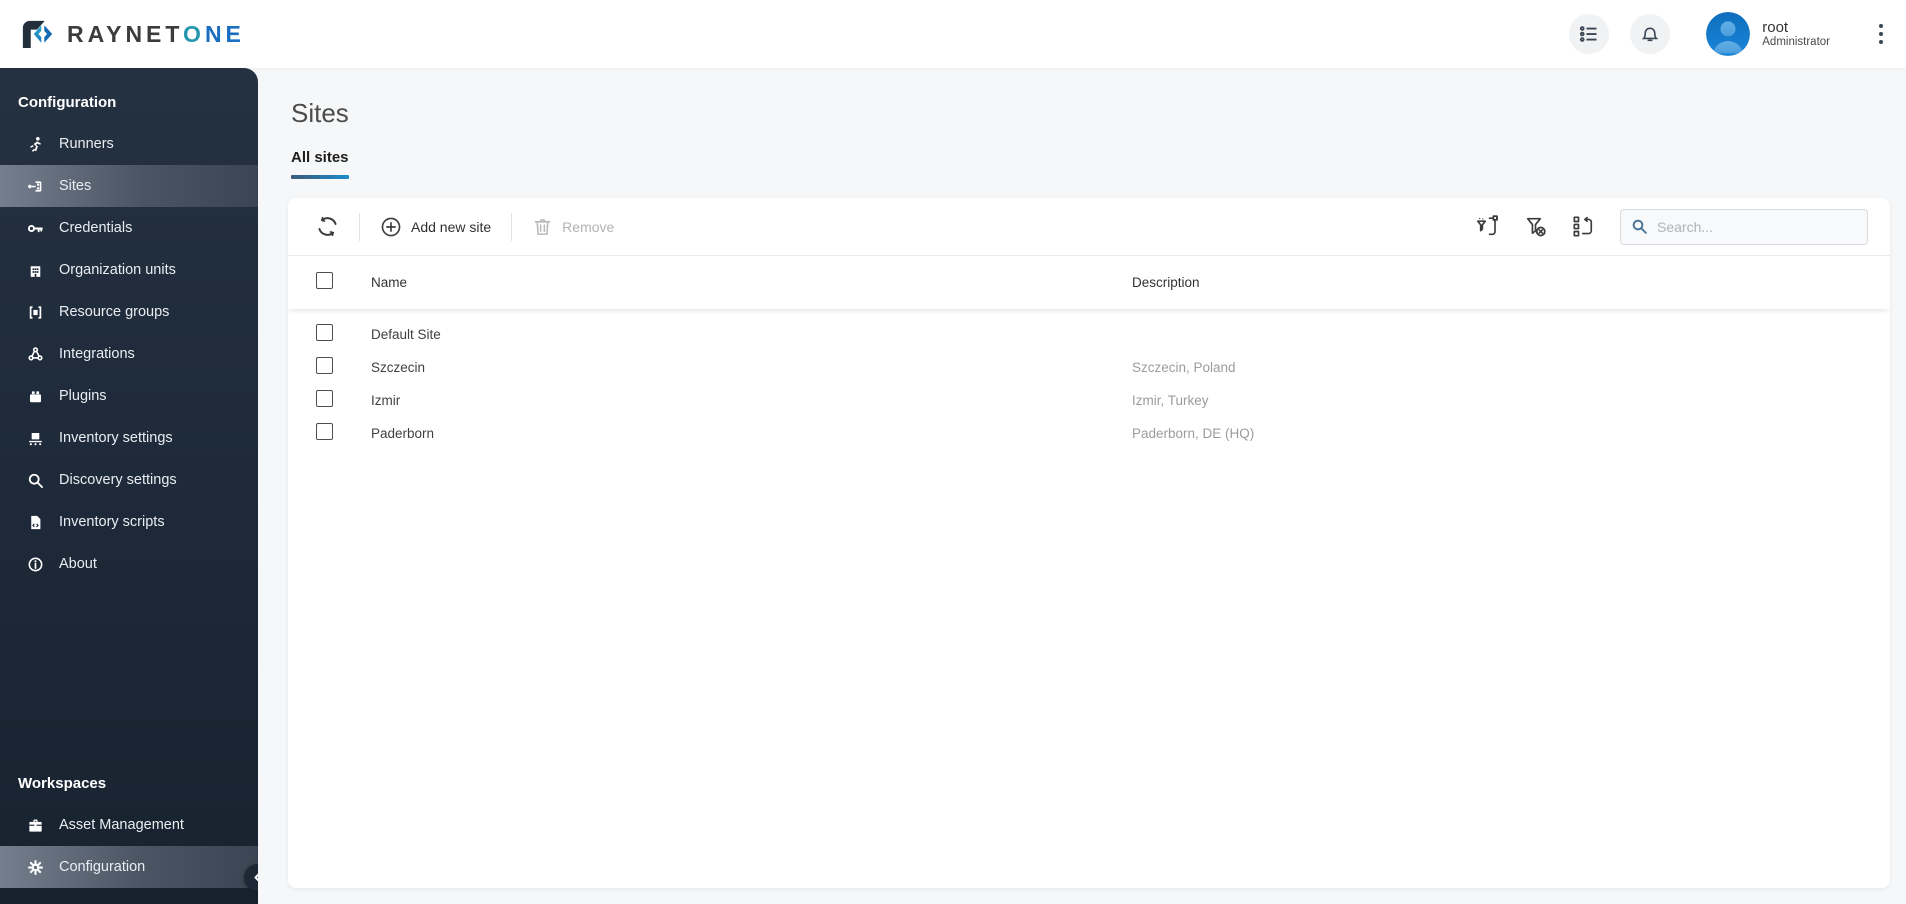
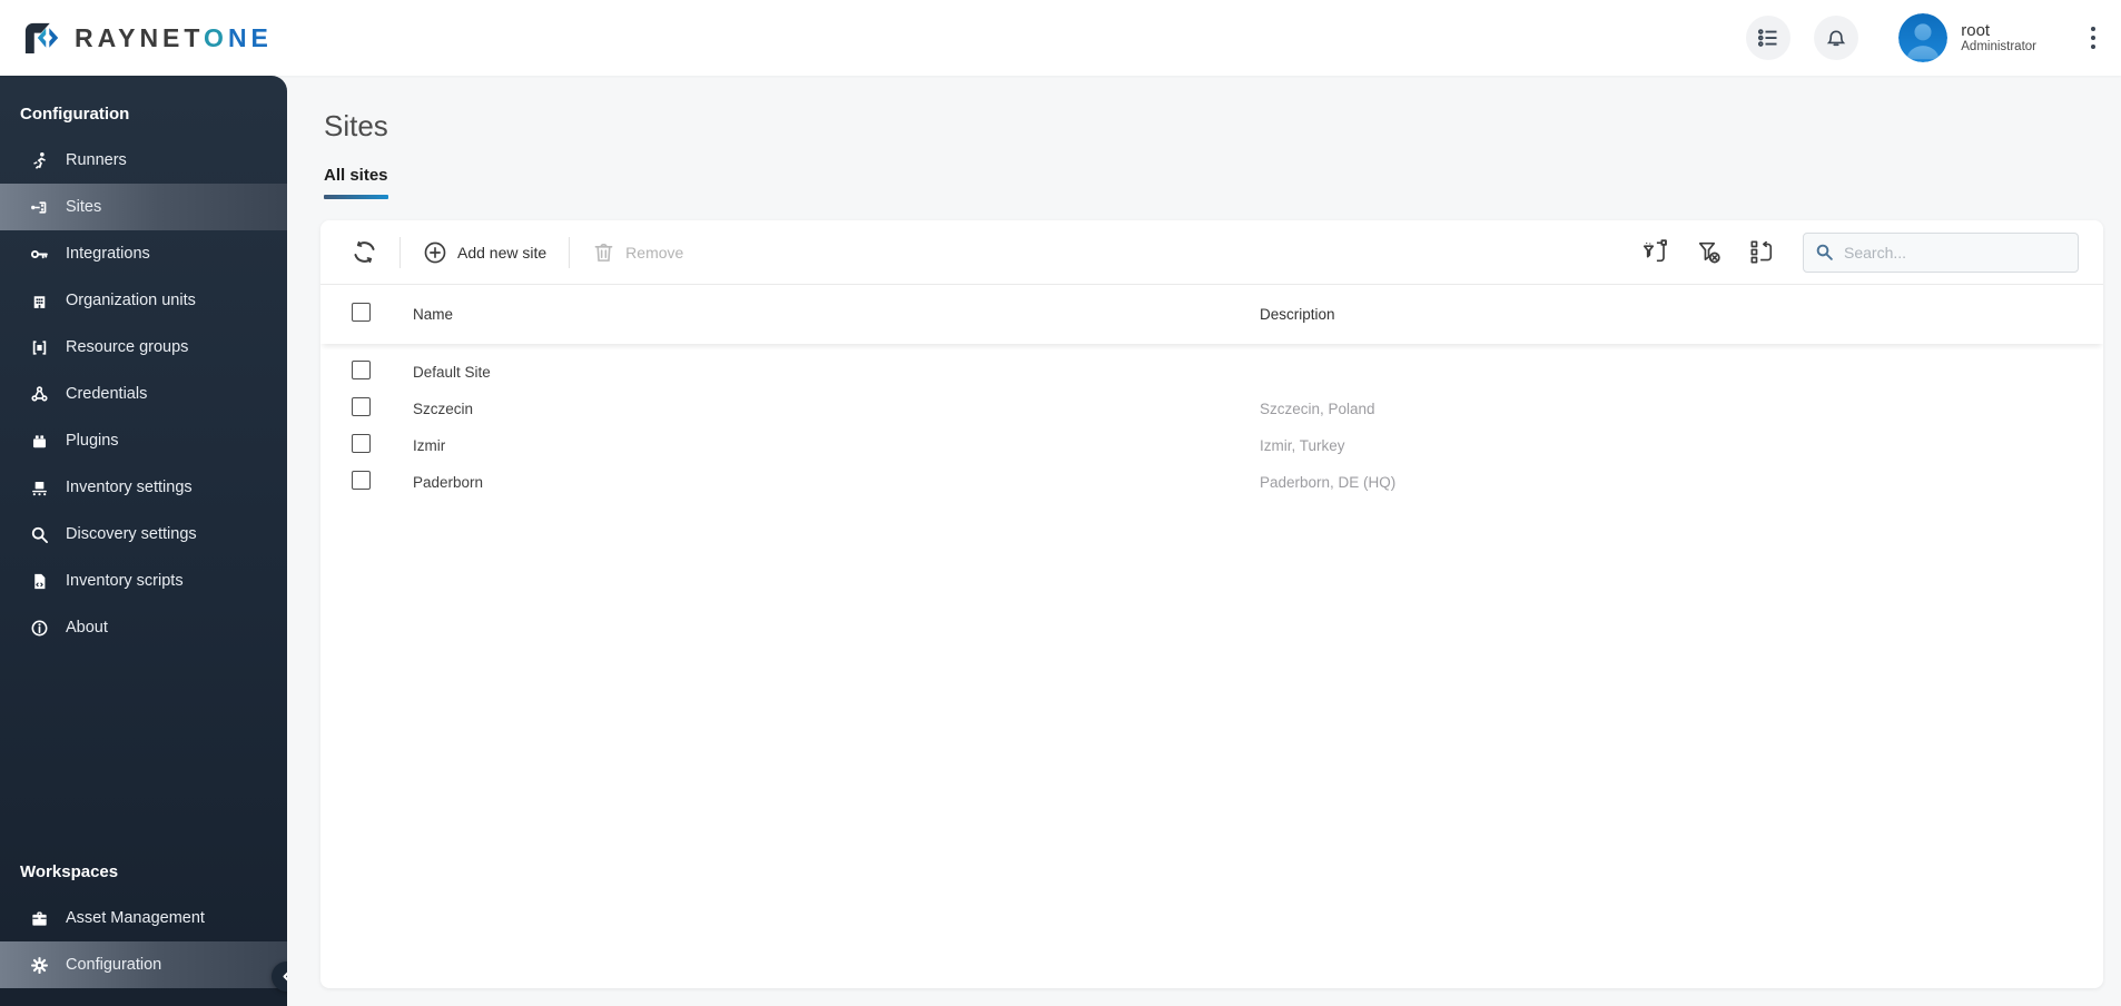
  RAYNETONE
  root
  Administrator
  Configuration
  Runners
  Sites
- Credentials
+ Integrations
  Organization units
  Resource groups
- Integrations
+ Credentials
  Plugins
  Inventory settings
  Discovery settings
  Inventory scripts
  About
  Workspaces
  Asset Management
  Configuration
  Sites
  All sites
  Add new site
  Remove
  Search...
  Name
  Description
  Default Site
  Szczecin
  Szczecin, Poland
  Izmir
  Izmir, Turkey
  Paderborn
  Paderborn, DE (HQ)
